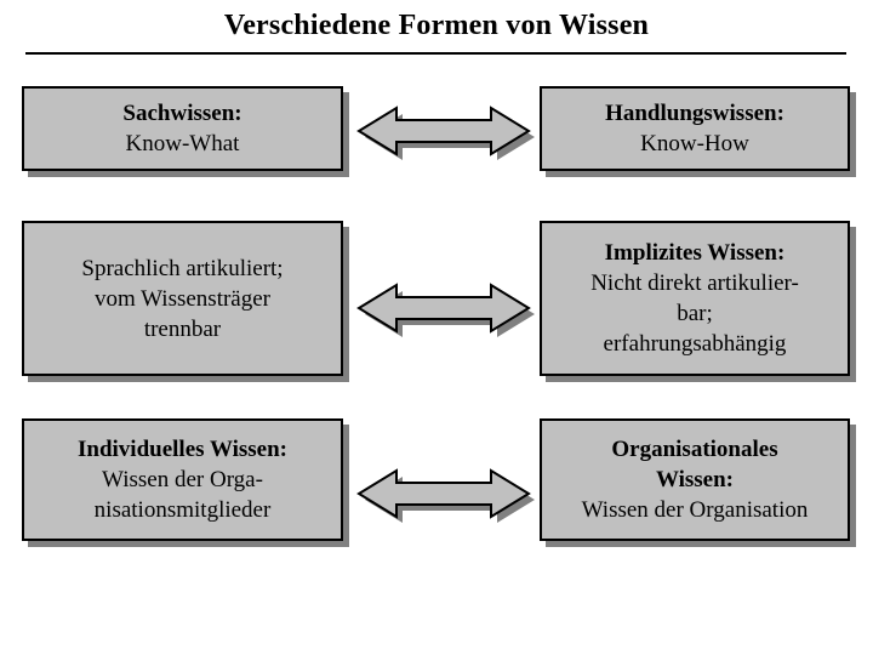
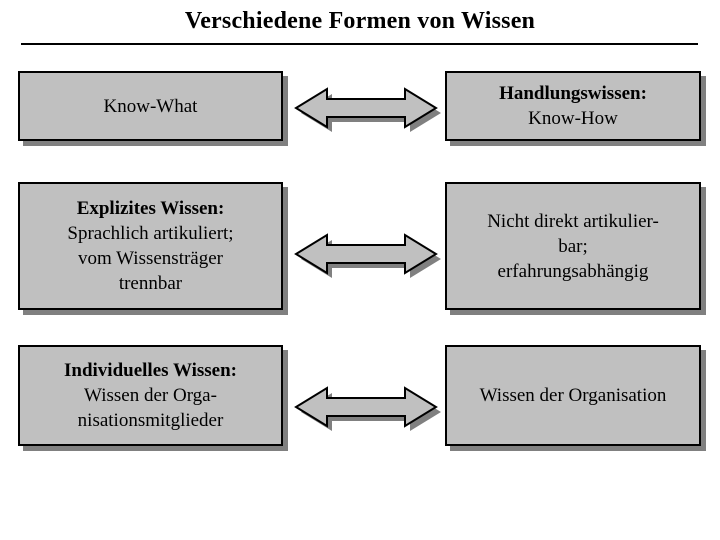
  Verschiedene Formen von Wissen
- Sachwissen:
  Know-What
  Handlungswissen:
  Know-How
+ Explizites Wissen:
  Sprachlich artikuliert;
  vom Wissensträger
  trennbar
- Implizites Wissen:
  Nicht direkt artikulier-
  bar;
  erfahrungsabhängig
  Individuelles Wissen:
  Wissen der Orga-
  nisationsmitglieder
- Organisationales
- Wissen:
  Wissen der Organisation
